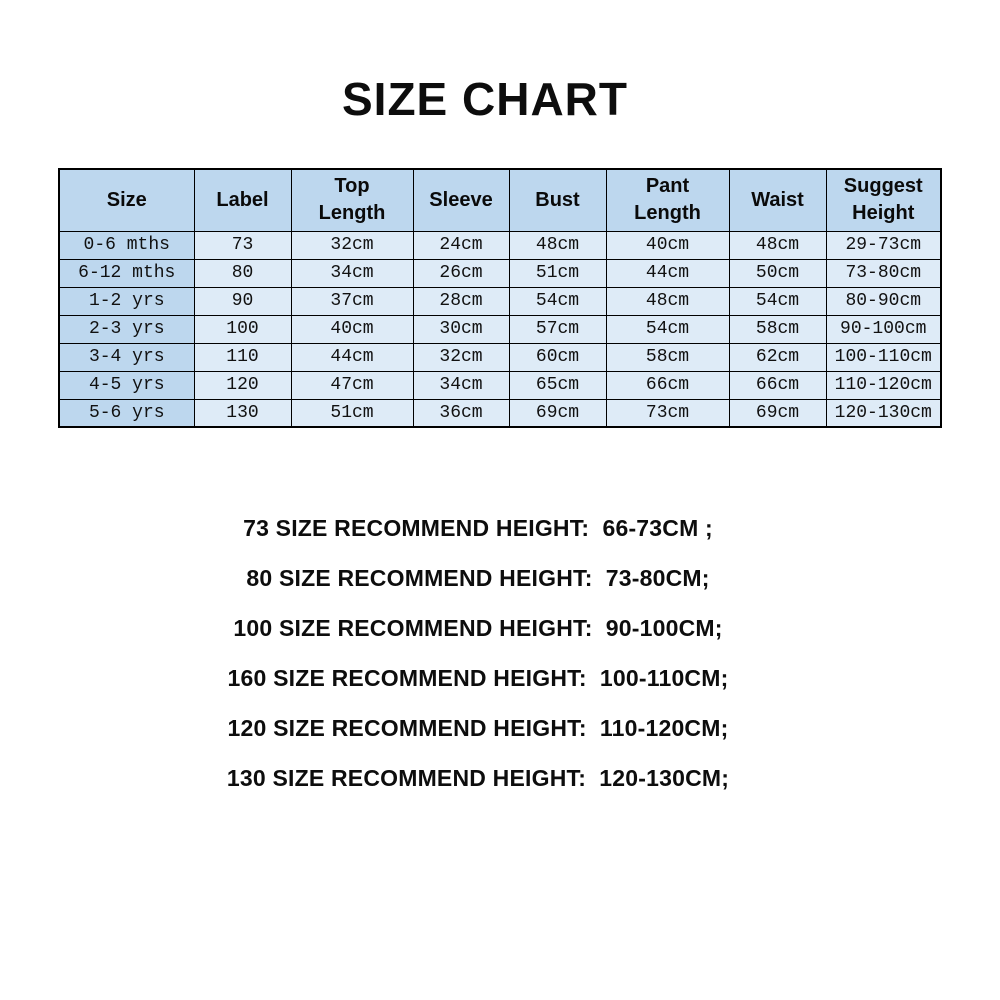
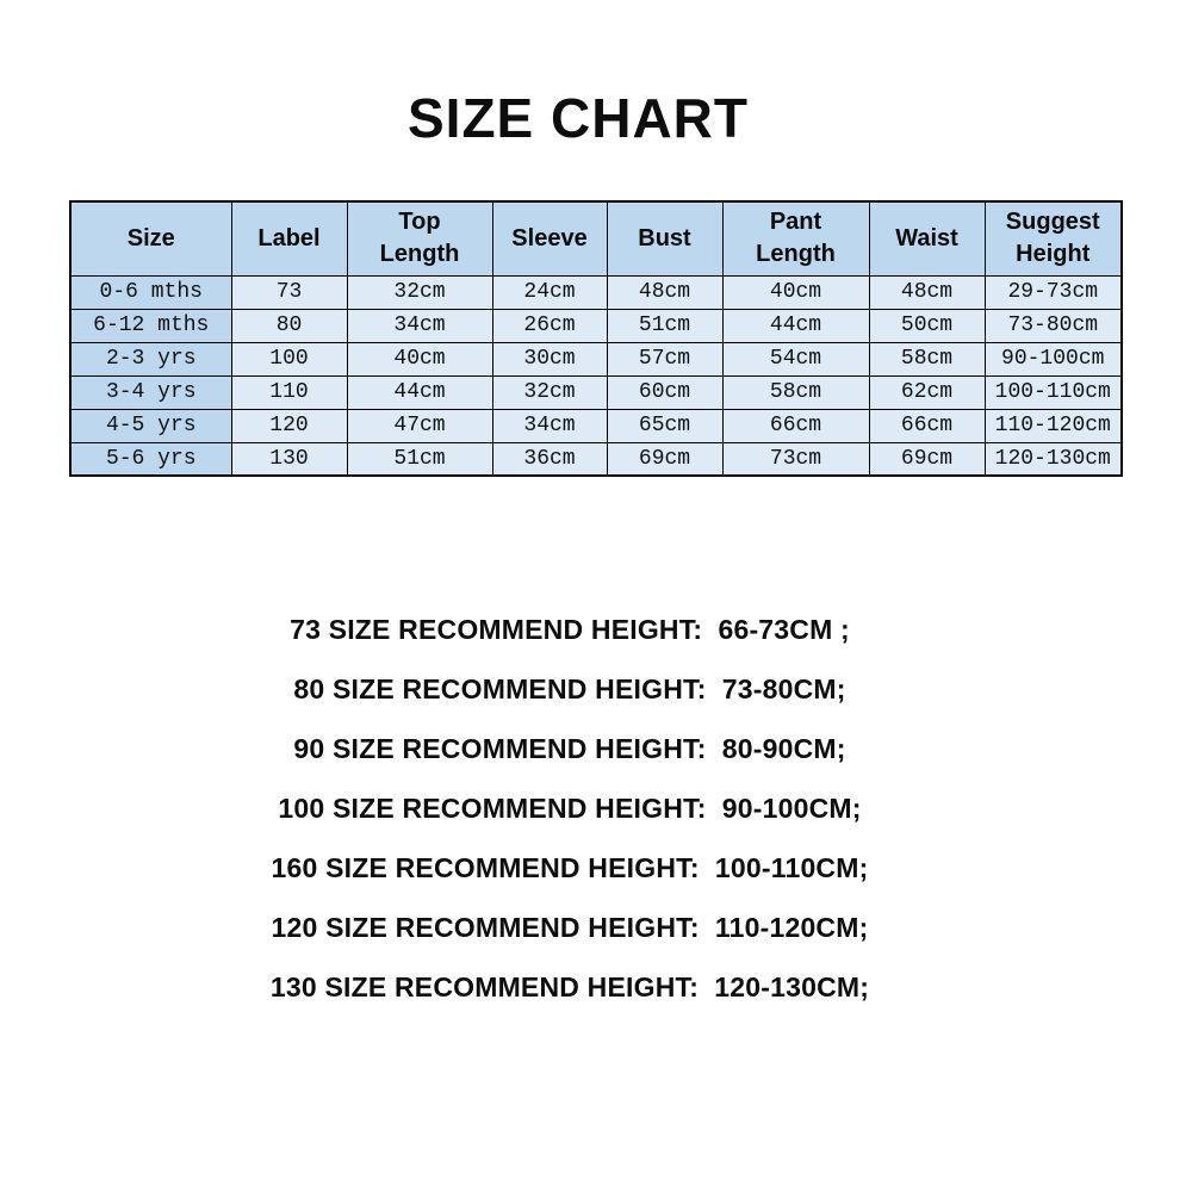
  SIZE CHART
  Size	Label	Top Length	Sleeve	Bust	Pant Length	Waist	Suggest Height
  0-6 mths	73	32cm	24cm	48cm	40cm	48cm	29-73cm
  6-12 mths	80	34cm	26cm	51cm	44cm	50cm	73-80cm
- 1-2 yrs	90	37cm	28cm	54cm	48cm	54cm	80-90cm
  2-3 yrs	100	40cm	30cm	57cm	54cm	58cm	90-100cm
  3-4 yrs	110	44cm	32cm	60cm	58cm	62cm	100-110cm
  4-5 yrs	120	47cm	34cm	65cm	66cm	66cm	110-120cm
  5-6 yrs	130	51cm	36cm	69cm	73cm	69cm	120-130cm
  73 SIZE RECOMMEND HEIGHT: 66-73CM ;
  80 SIZE RECOMMEND HEIGHT: 73-80CM;
+ 90 SIZE RECOMMEND HEIGHT: 80-90CM;
  100 SIZE RECOMMEND HEIGHT: 90-100CM;
  160 SIZE RECOMMEND HEIGHT: 100-110CM;
  120 SIZE RECOMMEND HEIGHT: 110-120CM;
  130 SIZE RECOMMEND HEIGHT: 120-130CM;
